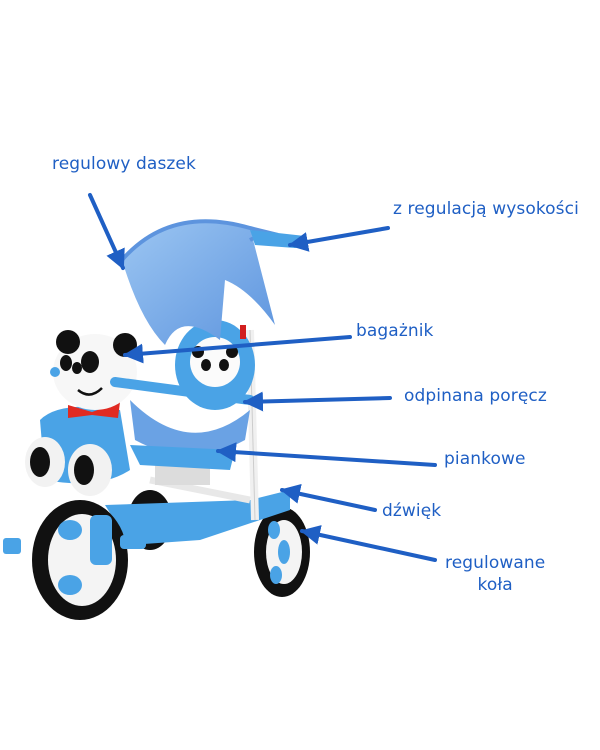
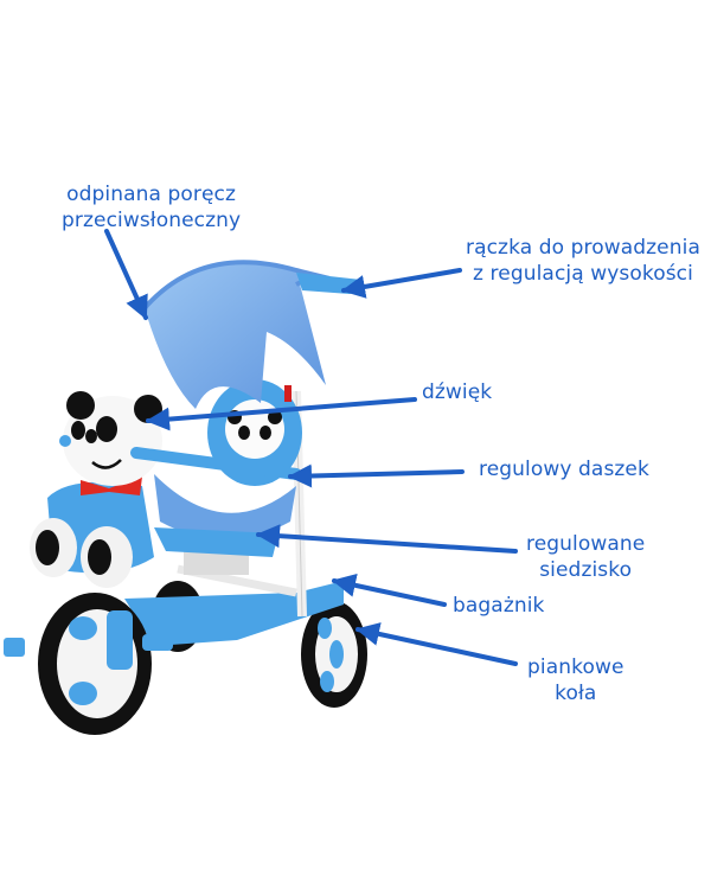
- regulowy daszek
+ odpinana poręcz
+ przeciwsłoneczny
+ rączka do prowadzenia
  z regulacją wysokości
- bagażnik
+ dźwięk
- odpinana poręcz
+ regulowy daszek
- piankowe
+ regulowane
+ siedzisko
- dźwięk
+ bagażnik
- regulowane
+ piankowe
  koła
